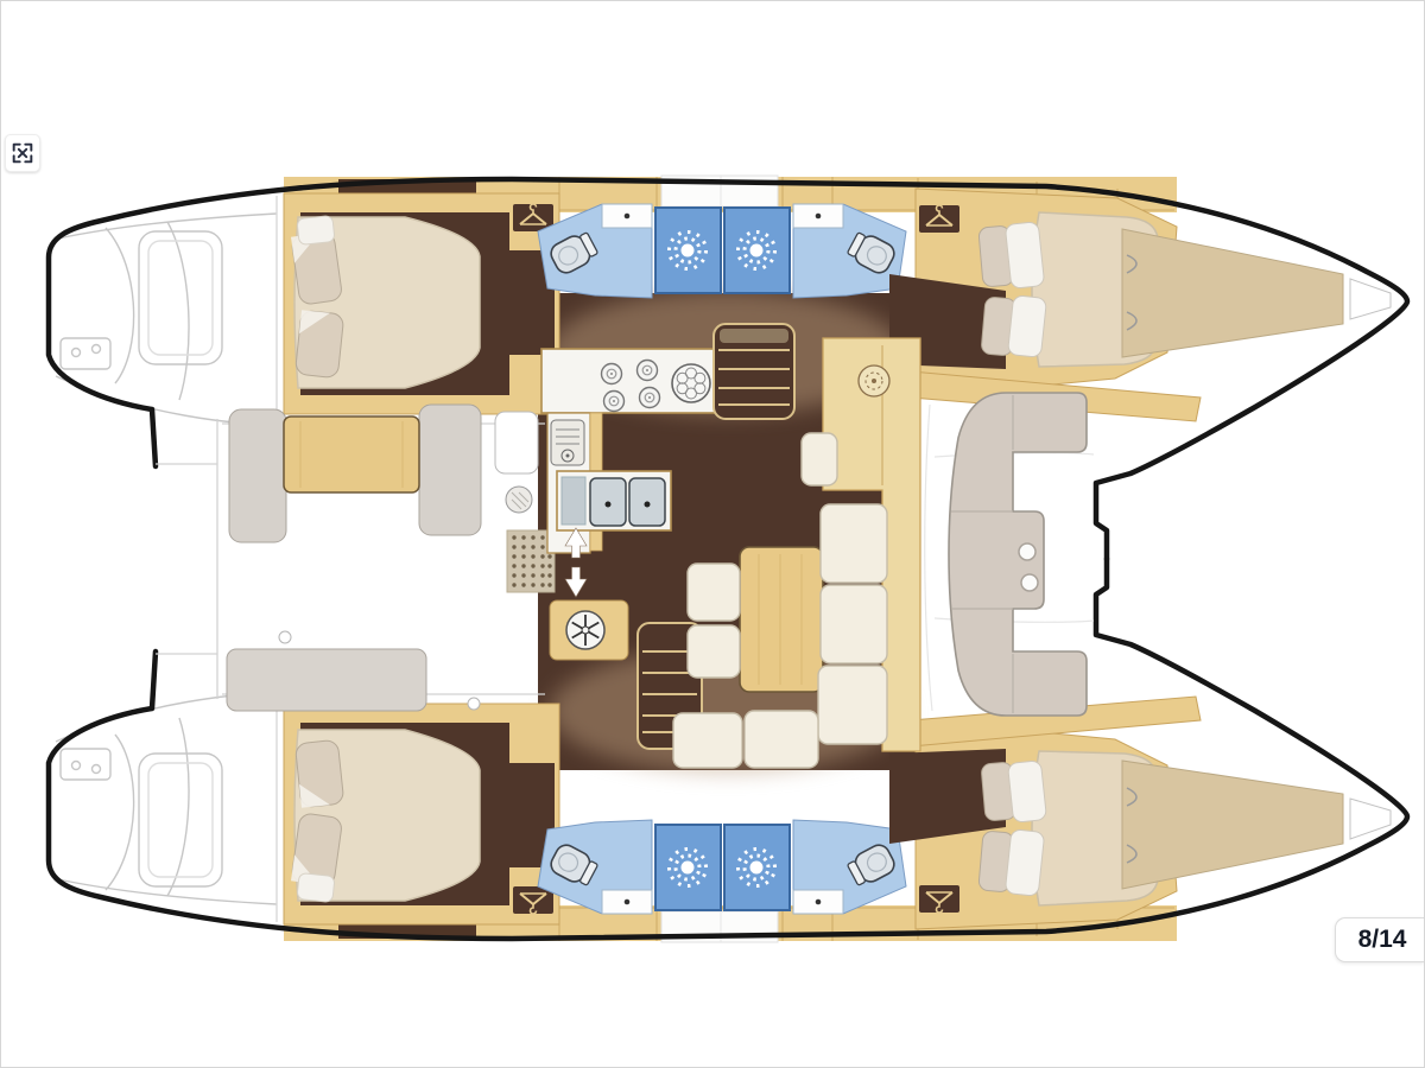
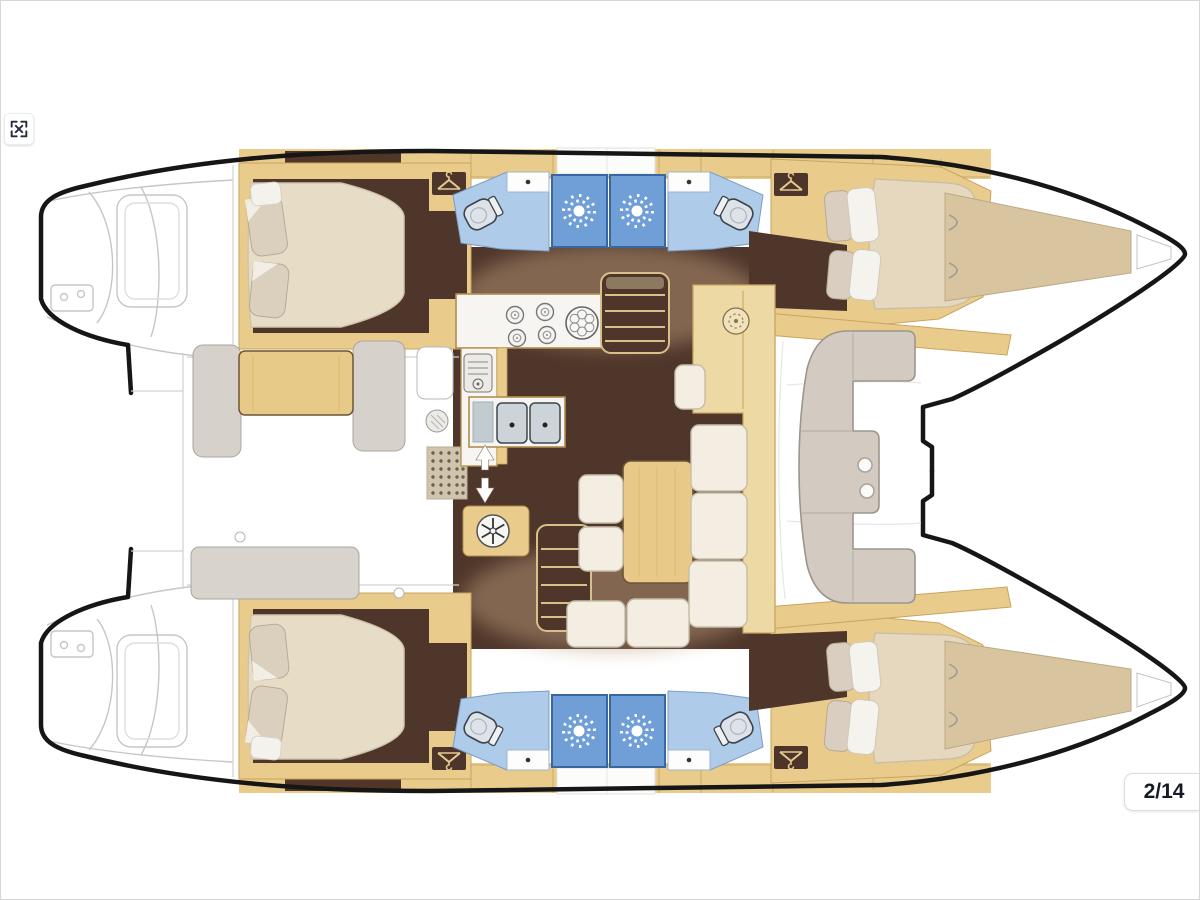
- 8/14
+ 2/14
